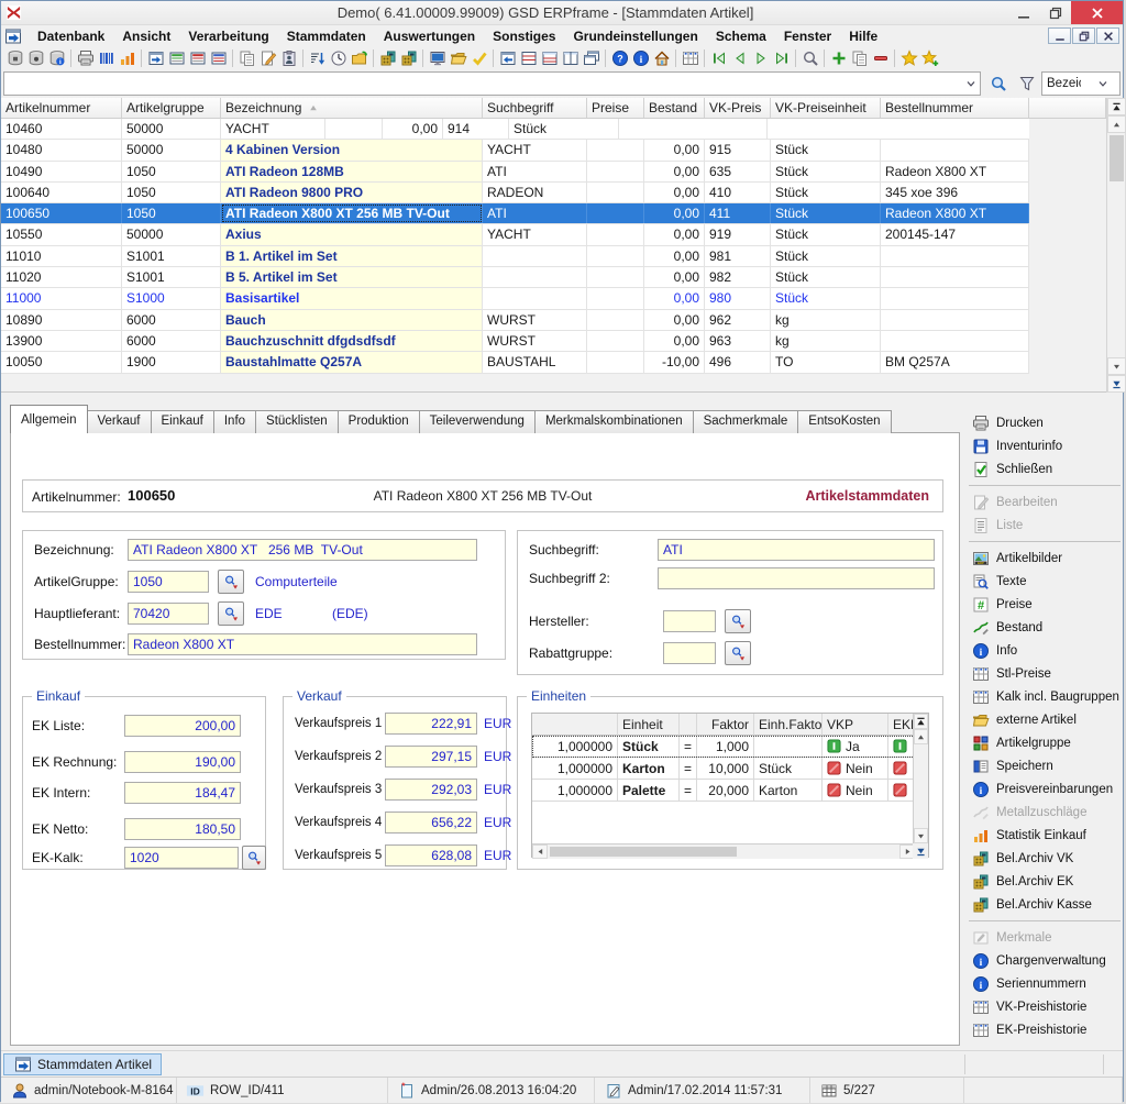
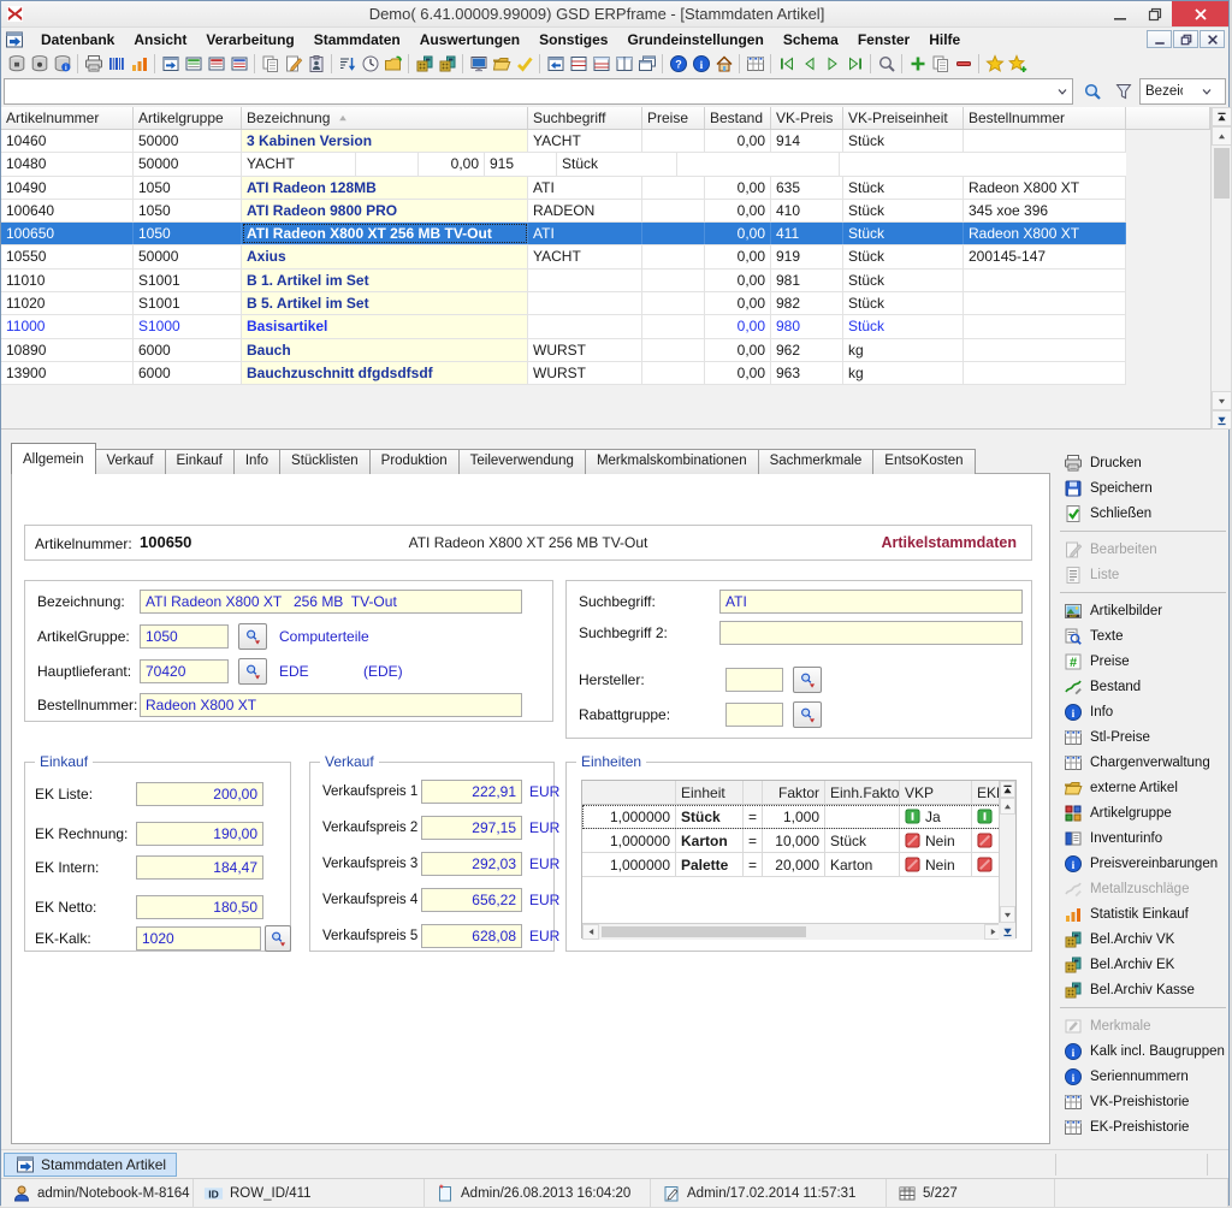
  Demo( 6.41.00009.99009) GSD ERPframe - [Stammdaten Artikel]
  Datenbank Ansicht Verarbeitung Stammdaten Auswertungen Sonstiges Grundeinstellungen Schema Fenster Hilfe
  ?
  i
  Artikelnummer
  Artikelgruppe
  Bezeichnung
  Suchbegriff
  Preise
  Bestand
  VK-Preis
  VK-Preiseinheit
  Bestellnummer
  10460
  50000
+ 3 Kabinen Version
  YACHT
  0,00
  914
  Stück
  10480
  50000
- 4 Kabinen Version
  YACHT
  0,00
  915
  Stück
  10490
  1050
  ATI Radeon 128MB
  ATI
  0,00
  635
  Stück
  Radeon X800 XT
  100640
  1050
  ATI Radeon 9800 PRO
  RADEON
  0,00
  410
  Stück
  345 xoe 396
  100650
  1050
  ATI Radeon X800 XT 256 MB TV-Out
  ATI
  0,00
  411
  Stück
  Radeon X800 XT
  10550
  50000
  Axius
  YACHT
  0,00
  919
  Stück
  200145-147
  11010
  S1001
  B 1. Artikel im Set
  0,00
  981
  Stück
  11020
  S1001
  B 5. Artikel im Set
  0,00
  982
  Stück
  11000
  S1000
  Basisartikel
  0,00
  980
  Stück
  10890
  6000
  Bauch
  WURST
  0,00
  962
  kg
  13900
  6000
  Bauchzuschnitt dfgdsdfsdf
  WURST
  0,00
  963
  kg
- 10050
- 1900
- Baustahlmatte Q257A
- BAUSTAHL
- -10,00
- 496
- TO
- BM Q257A
  Allgemein
  Verkauf
  Einkauf
  Info
  Stücklisten
  Produktion
  Teileverwendung
  Merkmalskombinationen
  Sachmerkmale
  EntsoKosten
  Artikelnummer:
  100650
  ATI Radeon X800 XT 256 MB TV-Out
  Artikelstammdaten
  Bezeichnung:
  ATI Radeon X800 XT 256 MB TV-Out
  ArtikelGruppe:
  1050
  Computerteile
  Hauptlieferant:
  70420
  EDE
  (EDE)
  Bestellnummer:
  Radeon X800 XT
  Suchbegriff:
  ATI
  Suchbegriff 2:
  Hersteller:
  Rabattgruppe:
  Einkauf
  EK Liste:
  200,00
  EK Rechnung:
  190,00
  EK Intern:
  184,47
  EK Netto:
  180,50
  EK-Kalk:
  1020
  Verkauf
  Verkaufspreis 1
  222,91
  EUR
  Verkaufspreis 2
  297,15
  EUR
  Verkaufspreis 3
  292,03
  EUR
  Verkaufspreis 4
  656,22
  EUR
  Verkaufspreis 5
  628,08
  EUR
  Einheiten
  Einheit
  Faktor
  Einh.Fakto
  VKP
  1,000000
  Stück
  =
  1,000
  Ja
  1,000000
  Karton
  =
  10,000
  Stück
  Nein
  1,000000
  Palette
  =
  20,000
  Karton
  Nein
  Drucken
- Inventurinfo
+ Speichern
  Schließen
  Bearbeiten
  Liste
  Artikelbilder
  Texte
  #
  Preise
  Bestand
  i
  Info
  Stl-Preise
- Kalk incl. Baugruppen
+ Chargenverwaltung
  externe Artikel
  Artikelgruppe
- Speichern
+ Inventurinfo
  i
  Preisvereinbarungen
  Metallzuschläge
  Statistik Einkauf
  Bel.Archiv VK
  Bel.Archiv EK
  Bel.Archiv Kasse
  Merkmale
  i
- Chargenverwaltung
+ Kalk incl. Baugruppen
  i
  Seriennummern
  VK-Preishistorie
  EK-Preishistorie
  Stammdaten Artikel
  admin/Notebook-M-8164
  ID
  ROW_ID/411
  *
  Admin/26.08.2013 16:04:20
  Admin/17.02.2014 11:57:31
  5/227
